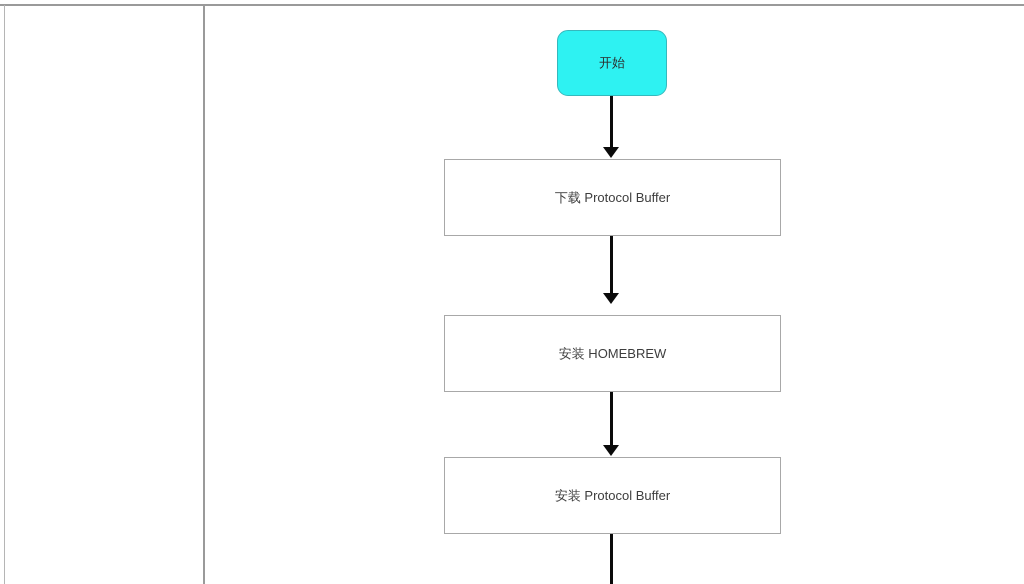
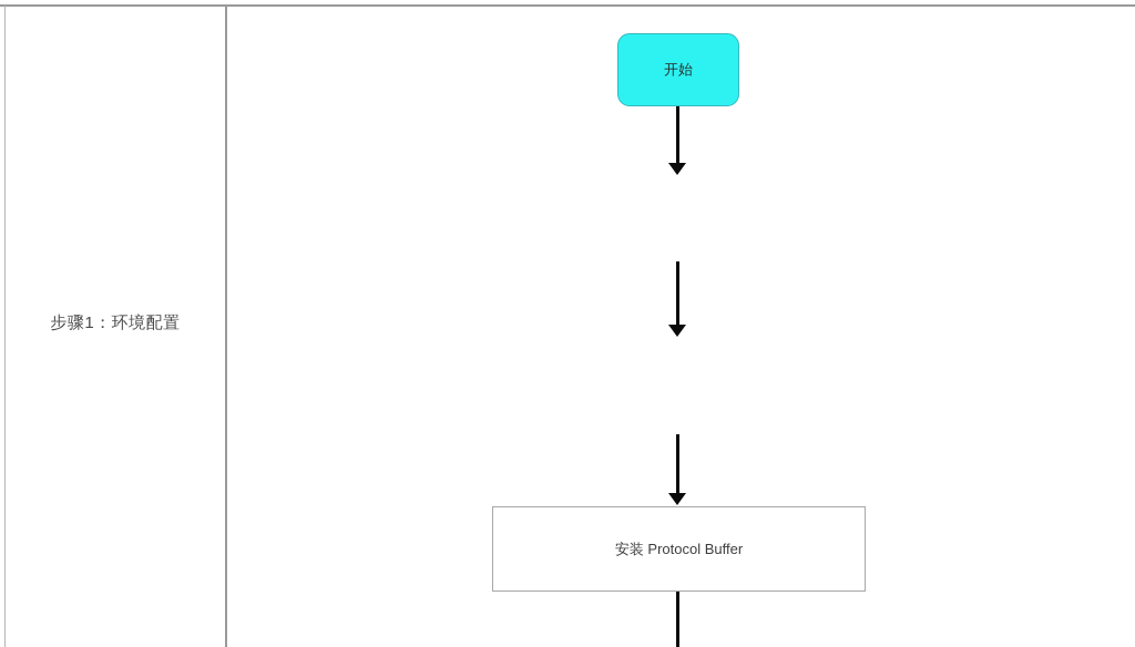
+ 步骤1：环境配置
  开始
- 下载 Protocol Buffer
- 安装 HOMEBREW
  安装 Protocol Buffer
